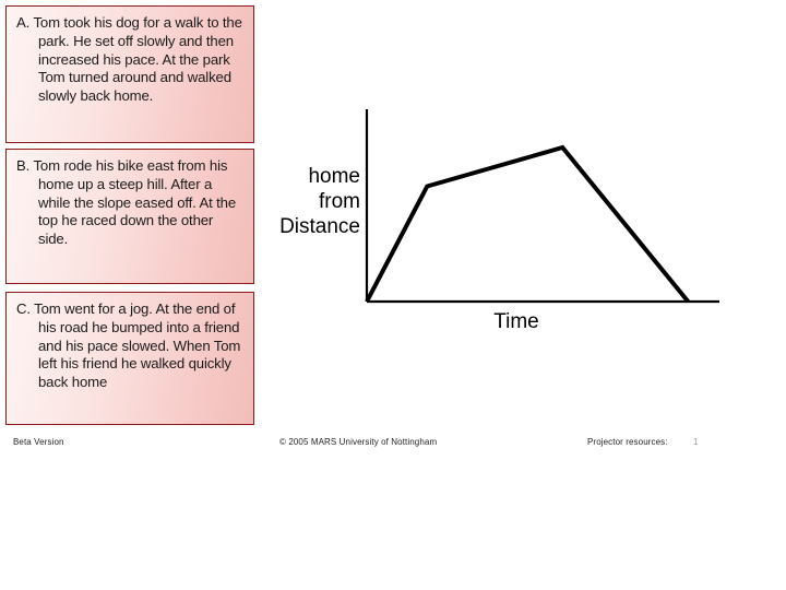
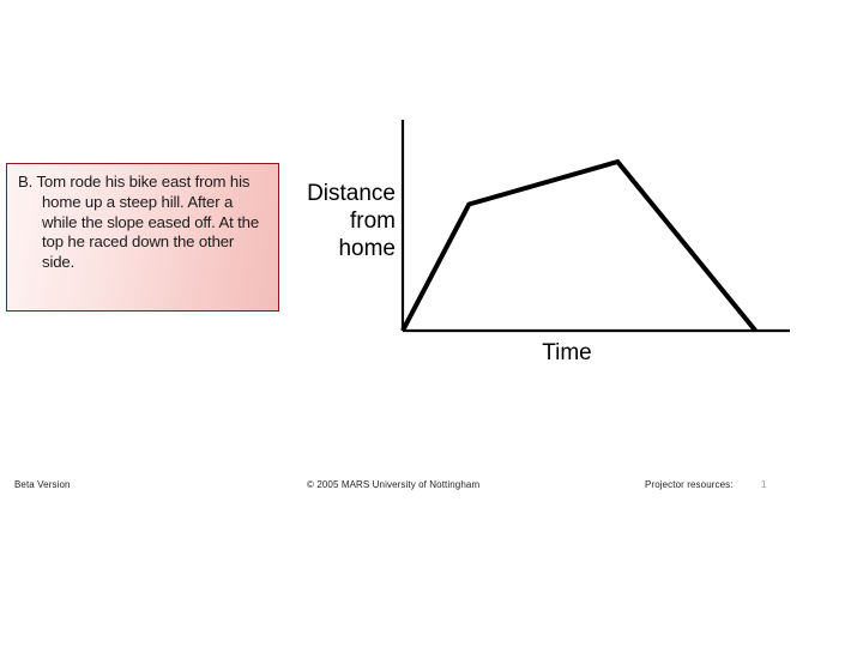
- A. Tom took his dog for a walk to the park. He set off slowly and then increased his pace. At the park Tom turned around and walked slowly back home.
  B. Tom rode his bike east from his home up a steep hill. After a while the slope eased off. At the top he raced down the other side.
- C. Tom went for a jog. At the end of his road he bumped into a friend and his pace slowed. When Tom left his friend he walked quickly back home
- home
+ Distance
  from
- Distance
+ home
  Time
  Beta Version
  © 2005 MARS University of Nottingham
  Projector resources:
  1
